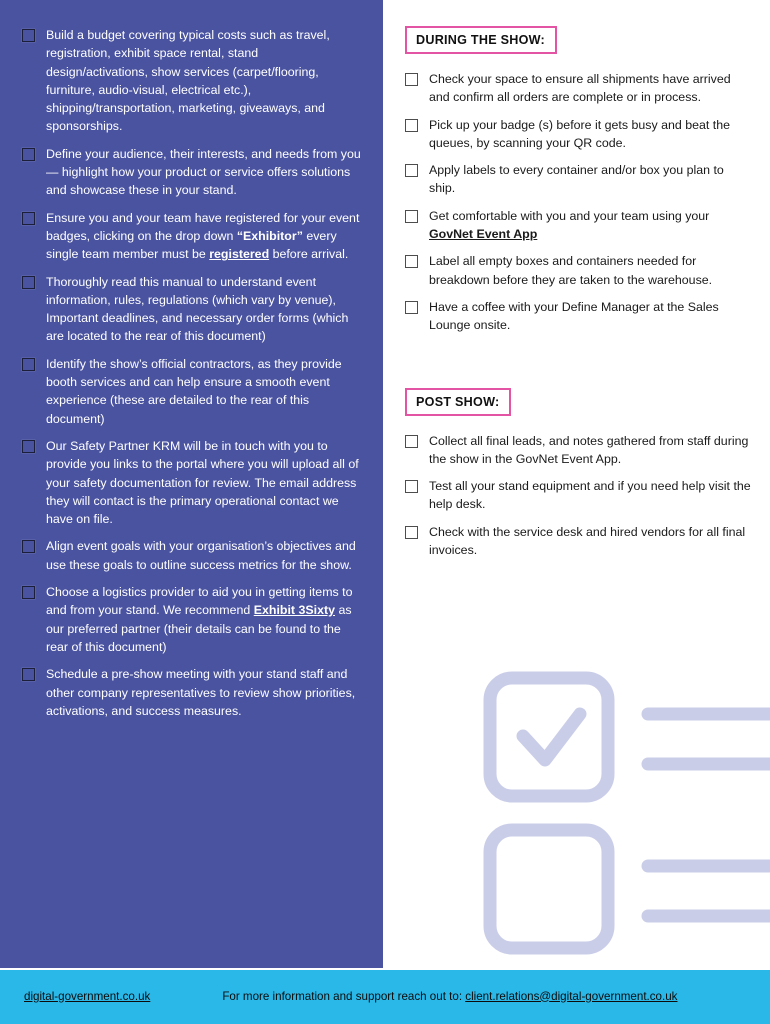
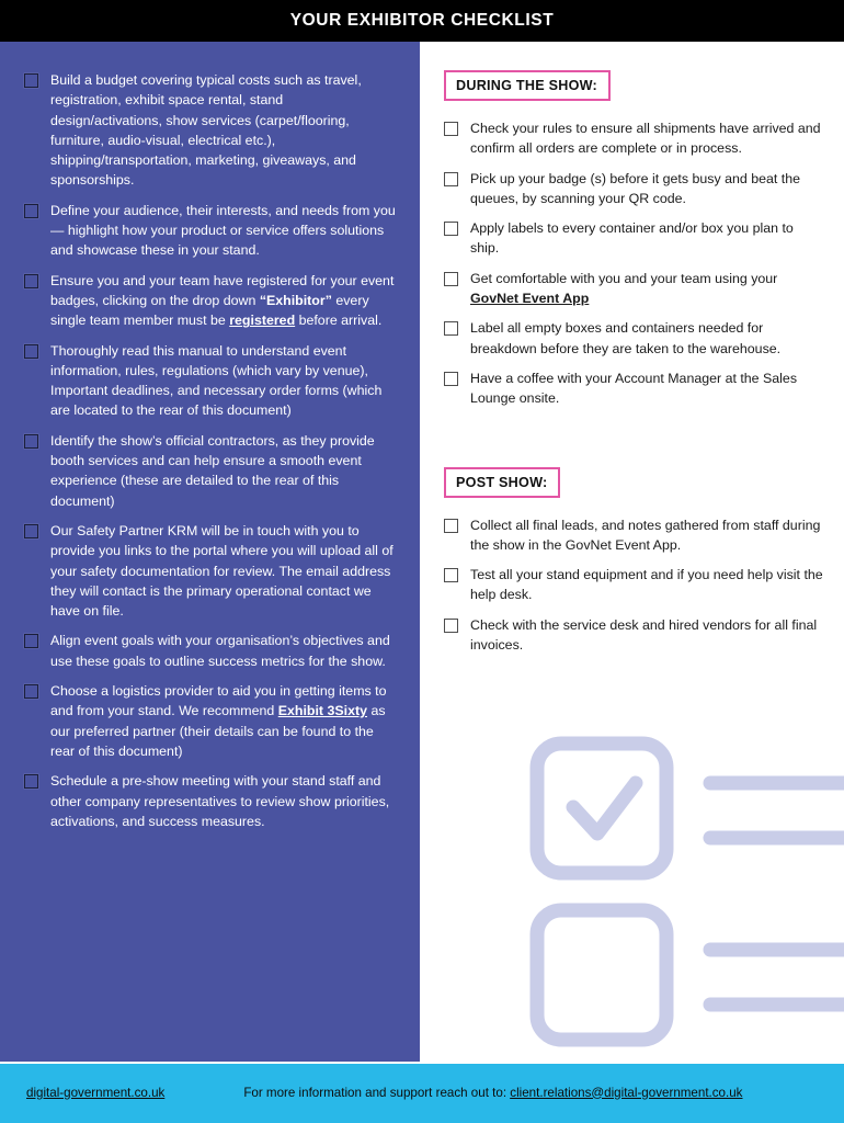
+ YOUR EXHIBITOR CHECKLIST
  Build a budget covering typical costs such as travel, registration, exhibit space rental, stand design/activations, show services (carpet/flooring, furniture, audio-visual, electrical etc.), shipping/transportation, marketing, giveaways, and sponsorships.
  Define your audience, their interests, and needs from you — highlight how your product or service offers solutions and showcase these in your stand.
  Ensure you and your team have registered for your event badges, clicking on the drop down “Exhibitor” every single team member must be registered before arrival.
  Thoroughly read this manual to understand event information, rules, regulations (which vary by venue), Important deadlines, and necessary order forms (which are located to the rear of this document)
  Identify the show’s official contractors, as they provide booth services and can help ensure a smooth event experience (these are detailed to the rear of this document)
  Our Safety Partner KRM will be in touch with you to provide you links to the portal where you will upload all of your safety documentation for review. The email address they will contact is the primary operational contact we have on file.
  Align event goals with your organisation’s objectives and use these goals to outline success metrics for the show.
  Choose a logistics provider to aid you in getting items to and from your stand. We recommend Exhibit 3Sixty as our preferred partner (their details can be found to the rear of this document)
  Schedule a pre-show meeting with your stand staff and other company representatives to review show priorities, activations, and success measures.
  DURING THE SHOW:
- Check your space to ensure all shipments have arrived and confirm all orders are complete or in process.
+ Check your rules to ensure all shipments have arrived and confirm all orders are complete or in process.
  Pick up your badge (s) before it gets busy and beat the queues, by scanning your QR code.
  Apply labels to every container and/or box you plan to ship.
  Get comfortable with you and your team using your GovNet Event App
  Label all empty boxes and containers needed for breakdown before they are taken to the warehouse.
- Have a coffee with your Define Manager at the Sales Lounge onsite.
+ Have a coffee with your Account Manager at the Sales Lounge onsite.
  POST SHOW:
  Collect all final leads, and notes gathered from staff during the show in the GovNet Event App.
  Test all your stand equipment and if you need help visit the help desk.
  Check with the service desk and hired vendors for all final invoices.
  digital-government.co.uk
  For more information and support reach out to: client.relations@digital-government.co.uk
